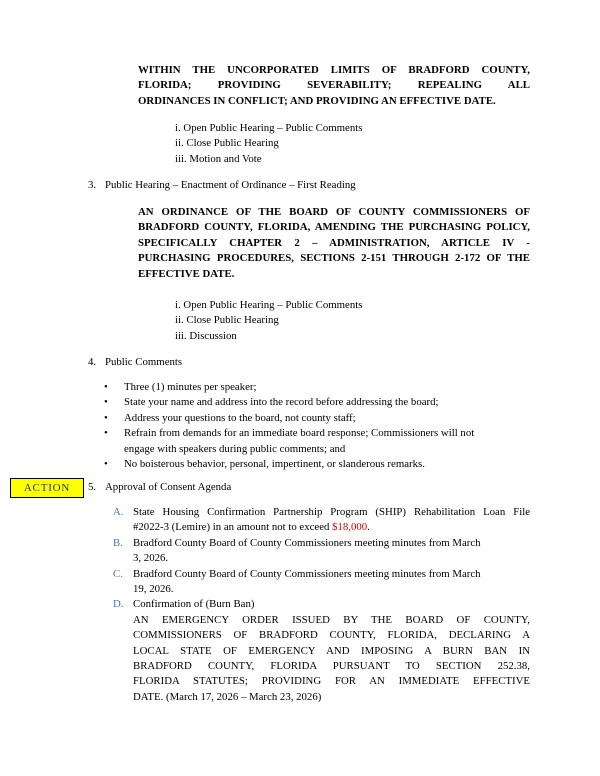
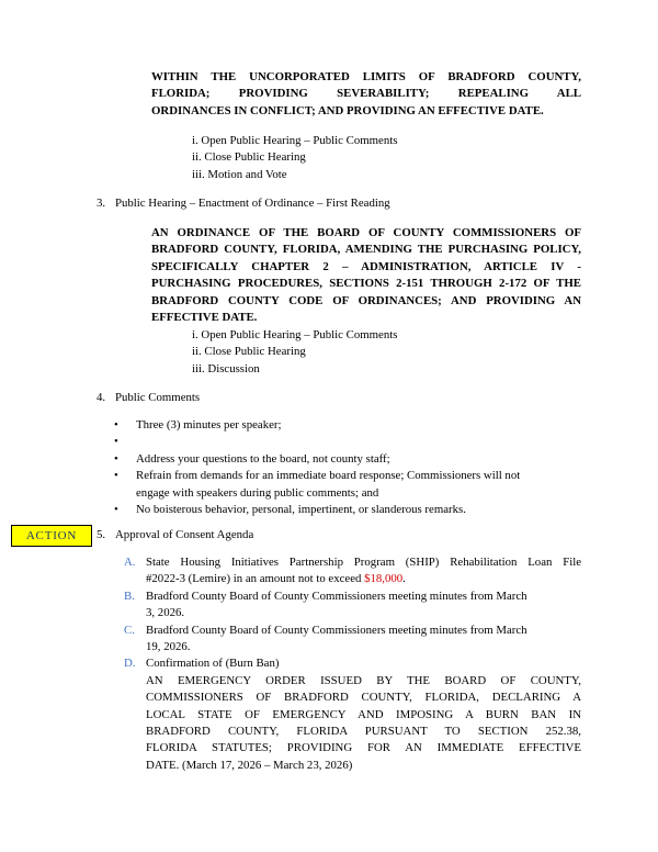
  WITHIN THE UNCORPORATED LIMITS OF BRADFORD COUNTY,
  FLORIDA; PROVIDING SEVERABILITY; REPEALING ALL
  ORDINANCES IN CONFLICT; AND PROVIDING AN EFFECTIVE DATE.
  i. Open Public Hearing – Public Comments
  ii. Close Public Hearing
  iii. Motion and Vote
  3.
  Public Hearing – Enactment of Ordinance – First Reading
  AN ORDINANCE OF THE BOARD OF COUNTY COMMISSIONERS OF
  BRADFORD COUNTY, FLORIDA, AMENDING THE PURCHASING POLICY,
  SPECIFICALLY CHAPTER 2 – ADMINISTRATION, ARTICLE IV -
  PURCHASING PROCEDURES, SECTIONS 2-151 THROUGH 2-172 OF THE
+ BRADFORD COUNTY CODE OF ORDINANCES; AND PROVIDING AN
  EFFECTIVE DATE.
  i. Open Public Hearing – Public Comments
  ii. Close Public Hearing
  iii. Discussion
  4.
  Public Comments
  •
- Three (1) minutes per speaker;
+ Three (3) minutes per speaker;
  •
- State your name and address into the record before addressing the board;
  •
  Address your questions to the board, not county staff;
  •
  Refrain from demands for an immediate board response; Commissioners will not
  engage with speakers during public comments; and
  •
  No boisterous behavior, personal, impertinent, or slanderous remarks.
  ACTION
  5.
  Approval of Consent Agenda
  A.
- State Housing Confirmation Partnership Program (SHIP) Rehabilitation Loan File
+ State Housing Initiatives Partnership Program (SHIP) Rehabilitation Loan File
  #2022-3 (Lemire) in an amount not to exceed $18,000.
  B.
  Bradford County Board of County Commissioners meeting minutes from March
  3, 2026.
  C.
  Bradford County Board of County Commissioners meeting minutes from March
  19, 2026.
  D.
  Confirmation of (Burn Ban)
  AN EMERGENCY ORDER ISSUED BY THE BOARD OF COUNTY,
  COMMISSIONERS OF BRADFORD COUNTY, FLORIDA, DECLARING A
  LOCAL STATE OF EMERGENCY AND IMPOSING A BURN BAN IN
  BRADFORD COUNTY, FLORIDA PURSUANT TO SECTION 252.38,
  FLORIDA STATUTES; PROVIDING FOR AN IMMEDIATE EFFECTIVE
  DATE. (March 17, 2026 – March 23, 2026)
